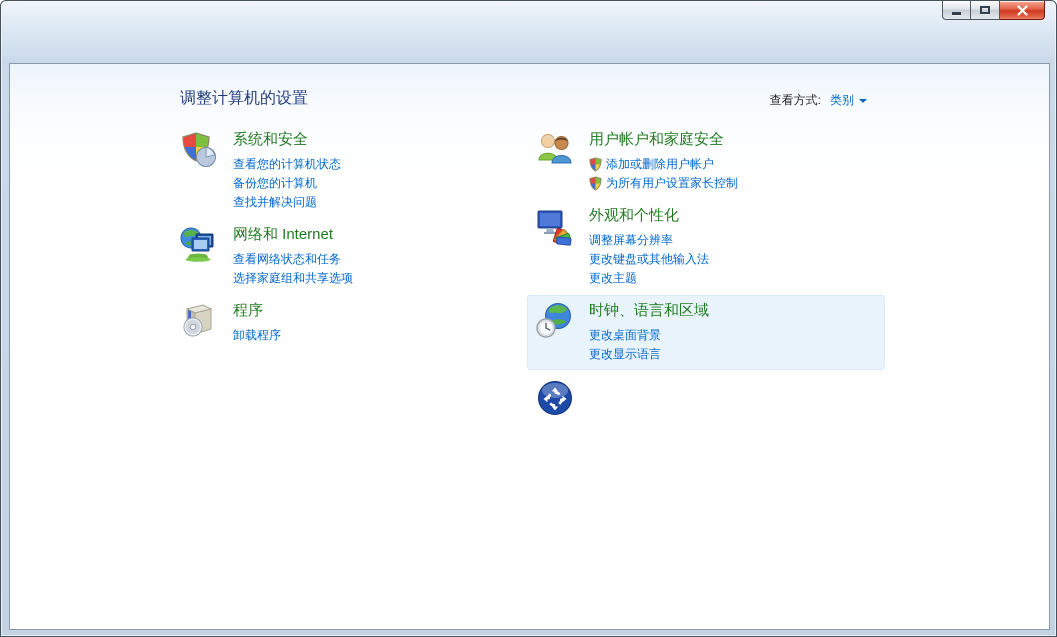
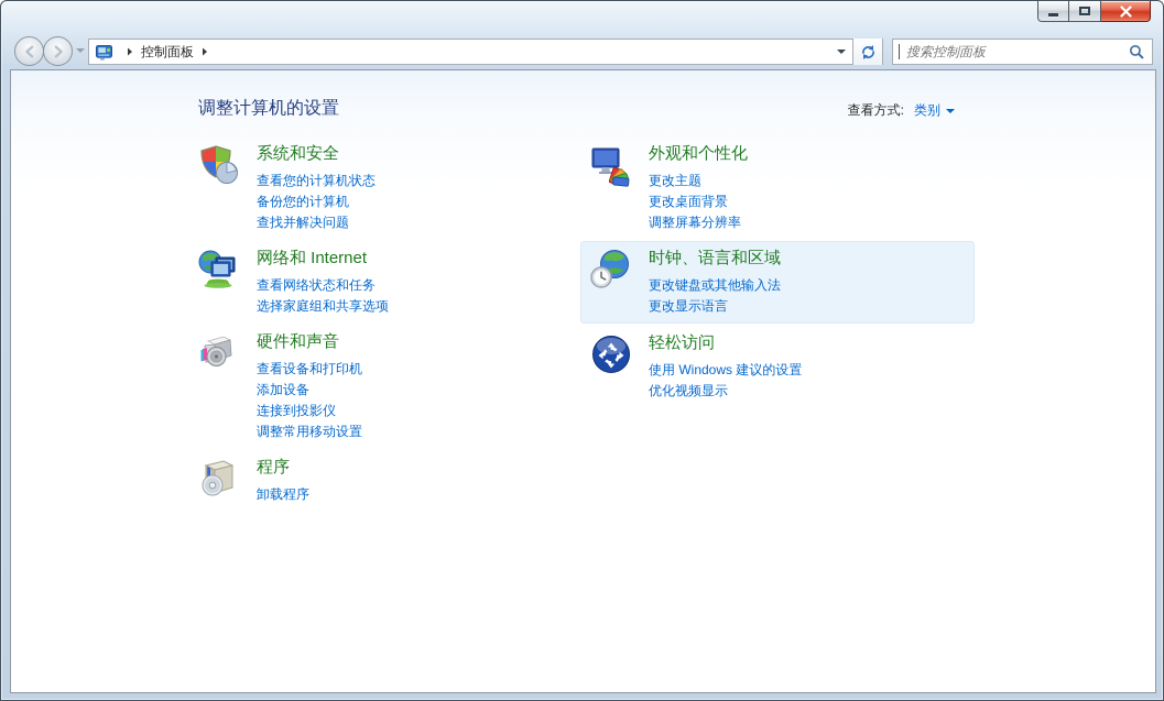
+ 控制面板
+ 搜索控制面板
  调整计算机的设置
  查看方式:
  类别
  系统和安全
  查看您的计算机状态
  备份您的计算机
  查找并解决问题
  网络和 Internet
  查看网络状态和任务
  选择家庭组和共享选项
+ 硬件和声音
+ 查看设备和打印机
+ 添加设备
+ 连接到投影仪
+ 调整常用移动设置
  程序
  卸载程序
- 用户帐户和家庭安全
- 添加或删除用户帐户
- 为所有用户设置家长控制
  外观和个性化
- 调整屏幕分辨率
+ 更改主题
- 更改键盘或其他输入法
+ 更改桌面背景
- 更改主题
+ 调整屏幕分辨率
  时钟、语言和区域
- 更改桌面背景
+ 更改键盘或其他输入法
  更改显示语言
+ 轻松访问
+ 使用 Windows 建议的设置
+ 优化视频显示
